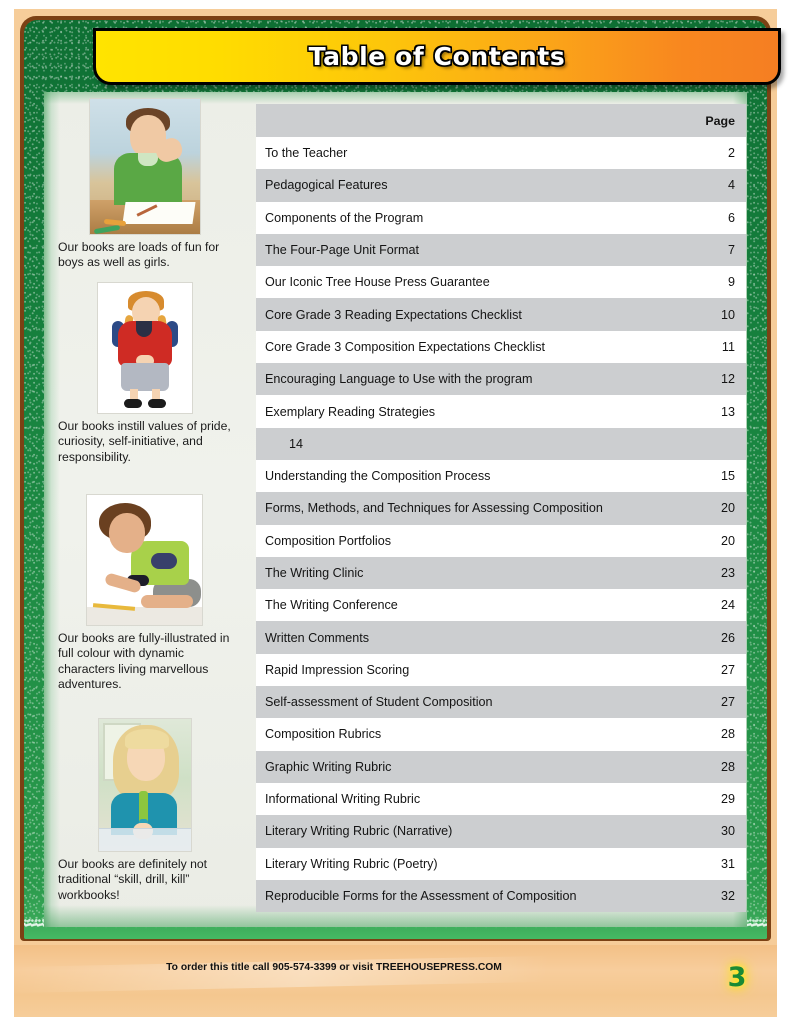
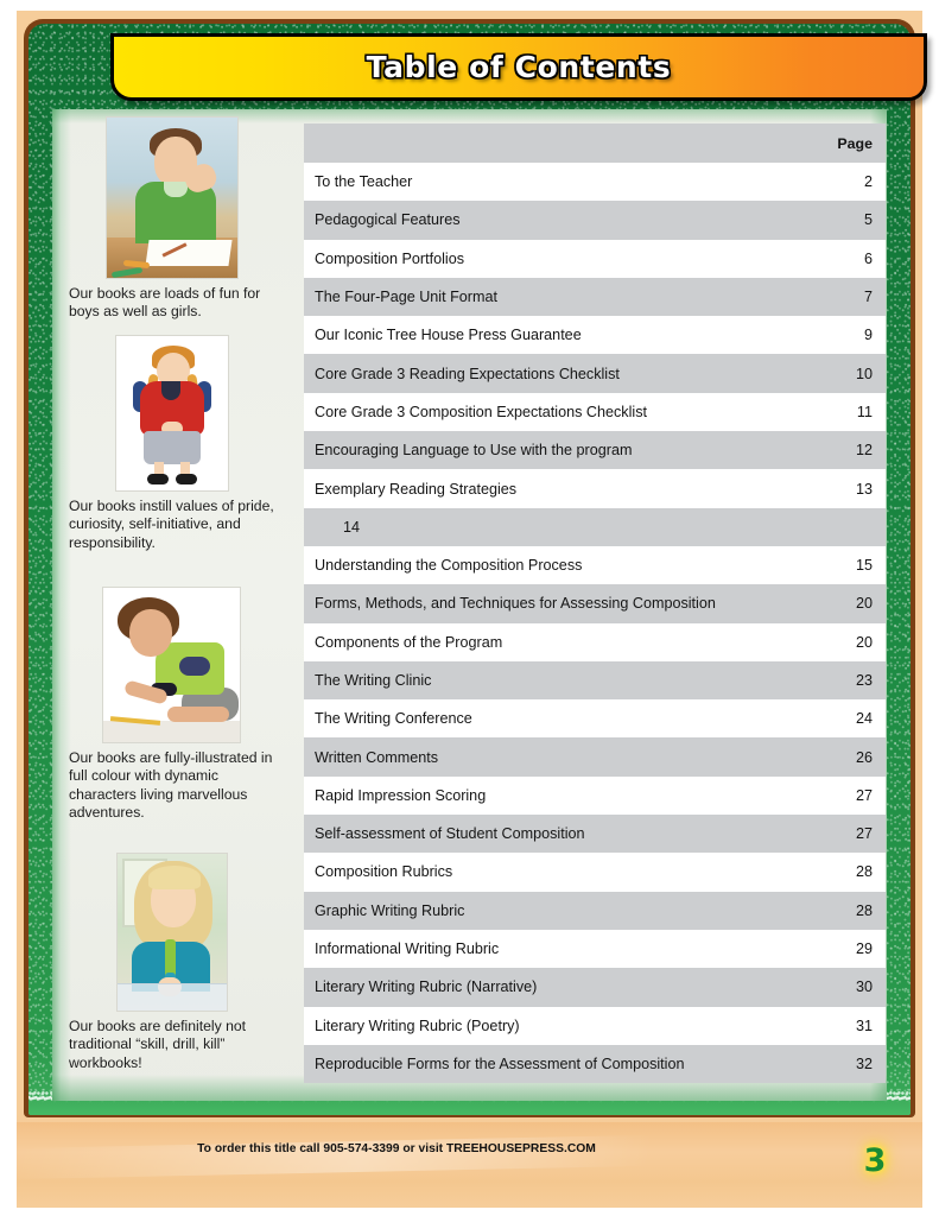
  Table of Contents
  Our books are loads of fun for boys as well as girls.
  Our books instill values of pride, curiosity, self-initiative, and responsibility.
  Our books are fully-illustrated in full colour with dynamic characters living marvellous adventures.
  Our books are definitely not traditional “skill, drill, kill” workbooks!
  Page
  To the Teacher
  2
  Pedagogical Features
- 4
+ 5
- Components of the Program
+ Composition Portfolios
  6
  The Four-Page Unit Format
  7
  Our Iconic Tree House Press Guarantee
  9
  Core Grade 3 Reading Expectations Checklist
  10
  Core Grade 3 Composition Expectations Checklist
  11
  Encouraging Language to Use with the program
  12
  Exemplary Reading Strategies
  13
  14
  Understanding the Composition Process
  15
  Forms, Methods, and Techniques for Assessing Composition
  20
- Composition Portfolios
+ Components of the Program
  20
  The Writing Clinic
  23
  The Writing Conference
  24
  Written Comments
  26
  Rapid Impression Scoring
  27
  Self-assessment of Student Composition
  27
  Composition Rubrics
  28
  Graphic Writing Rubric
  28
  Informational Writing Rubric
  29
  Literary Writing Rubric (Narrative)
  30
  Literary Writing Rubric (Poetry)
  31
  Reproducible Forms for the Assessment of Composition
  32
  To order this title call 905-574-3399 or visit TREEHOUSEPRESS.COM
  3
